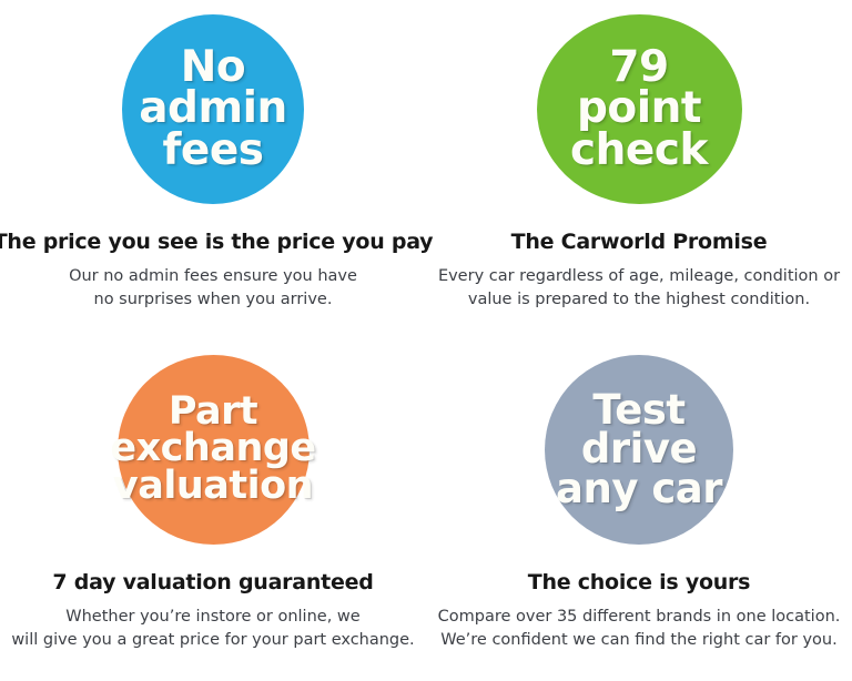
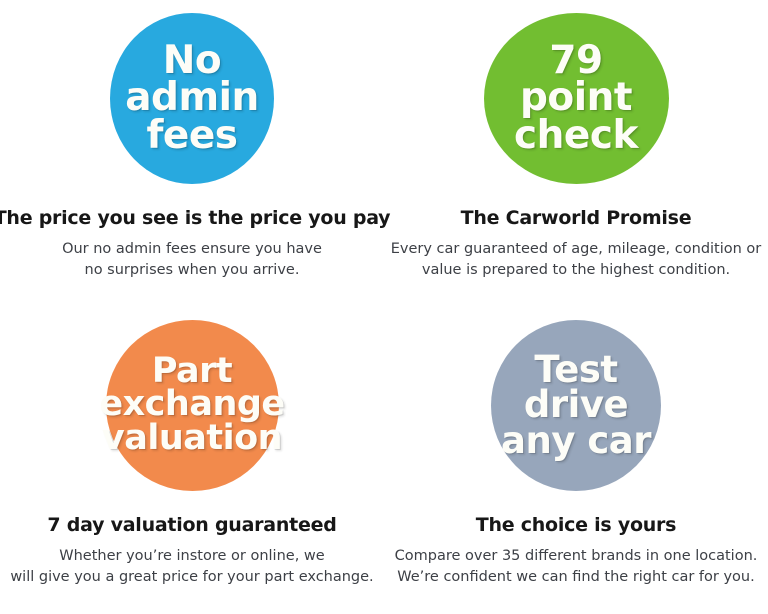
  No
  admin
  fees
  The price you see is the price you pay
  Our no admin fees ensure you have
  no surprises when you arrive.
  79
  point
  check
  The Carworld Promise
- Every car regardless of age, mileage, condition or
+ Every car guaranteed of age, mileage, condition or
  value is prepared to the highest condition.
  Part
  exchange
  valuation
  7 day valuation guaranteed
  Whether you’re instore or online, we
  will give you a great price for your part exchange.
  Test
  drive
  any car
  The choice is yours
  Compare over 35 different brands in one location.
  We’re confident we can find the right car for you.
